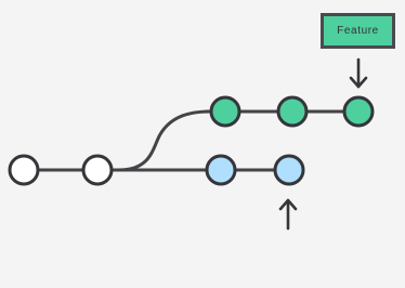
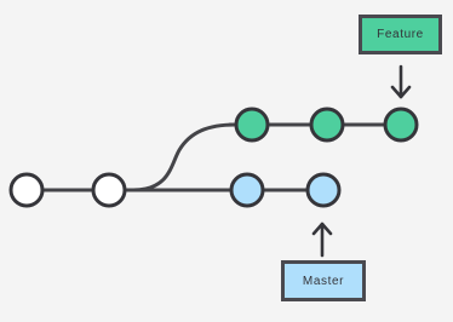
  Feature
+ Master
